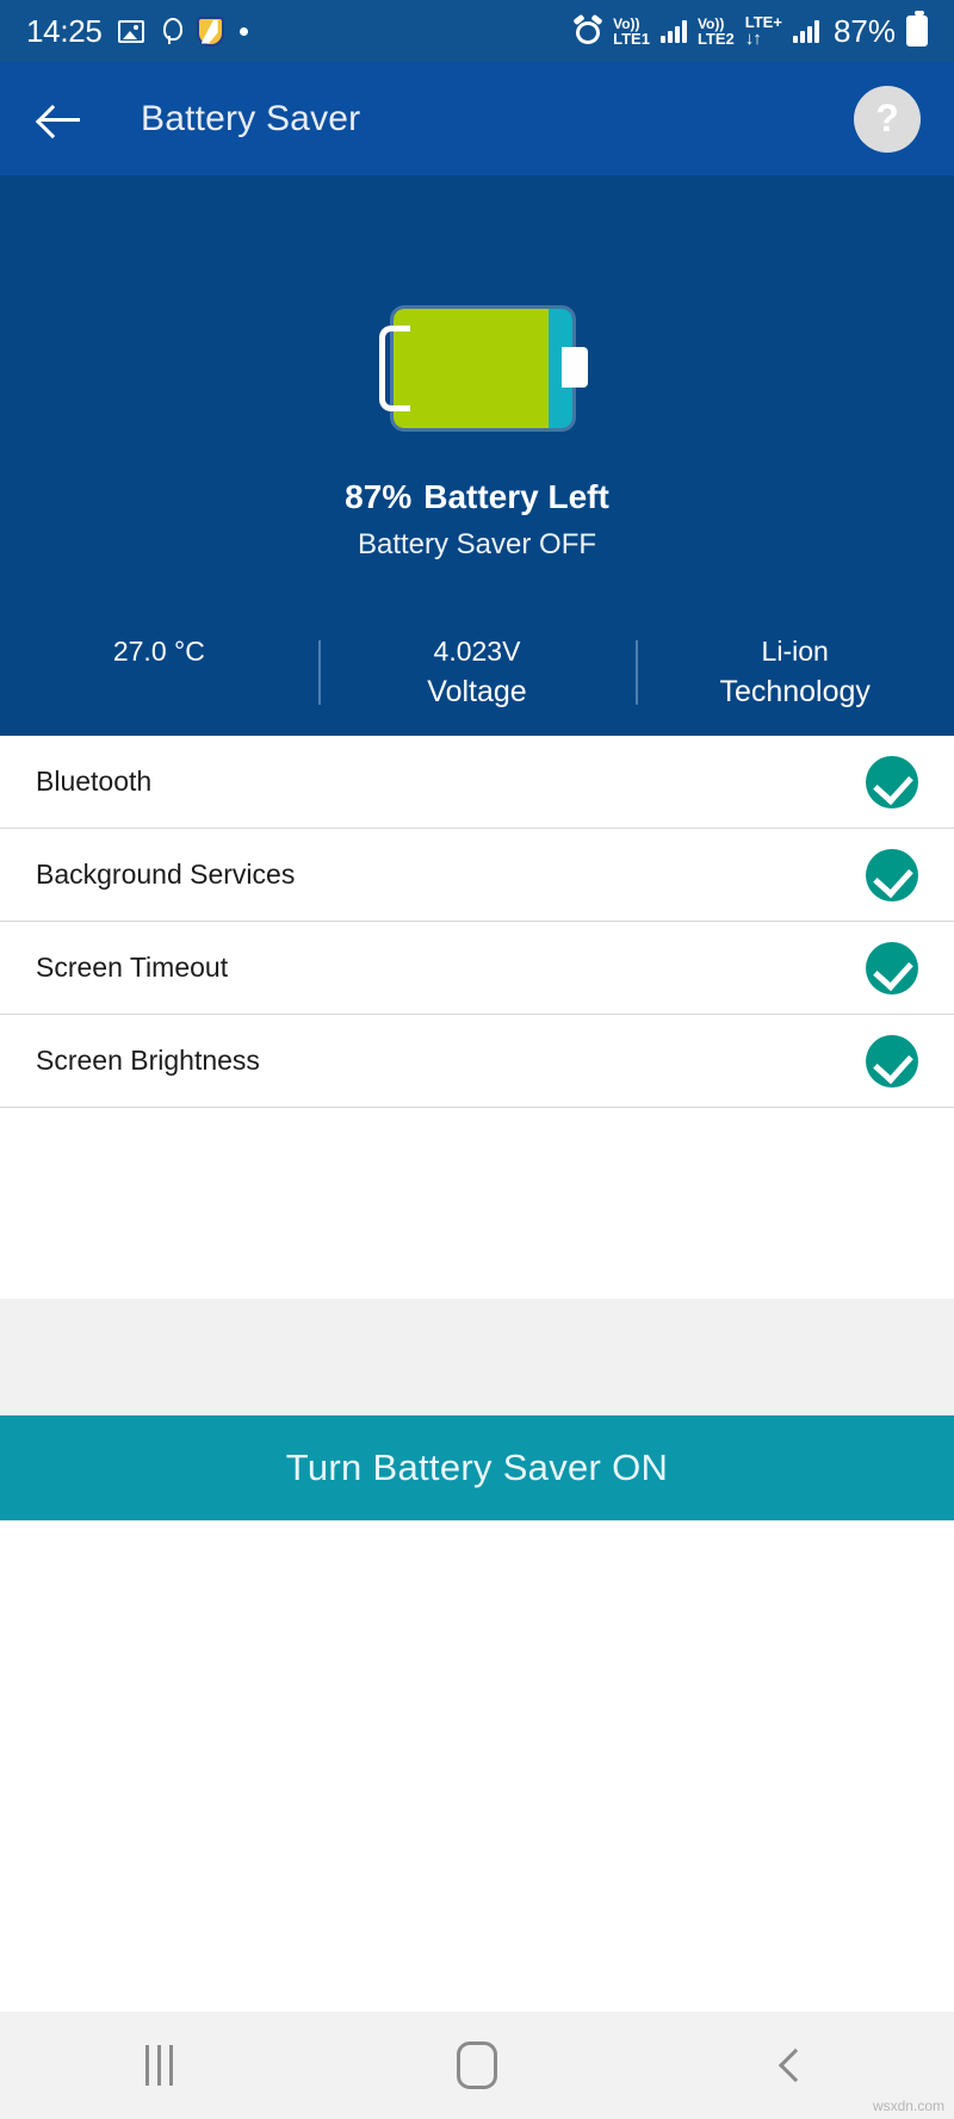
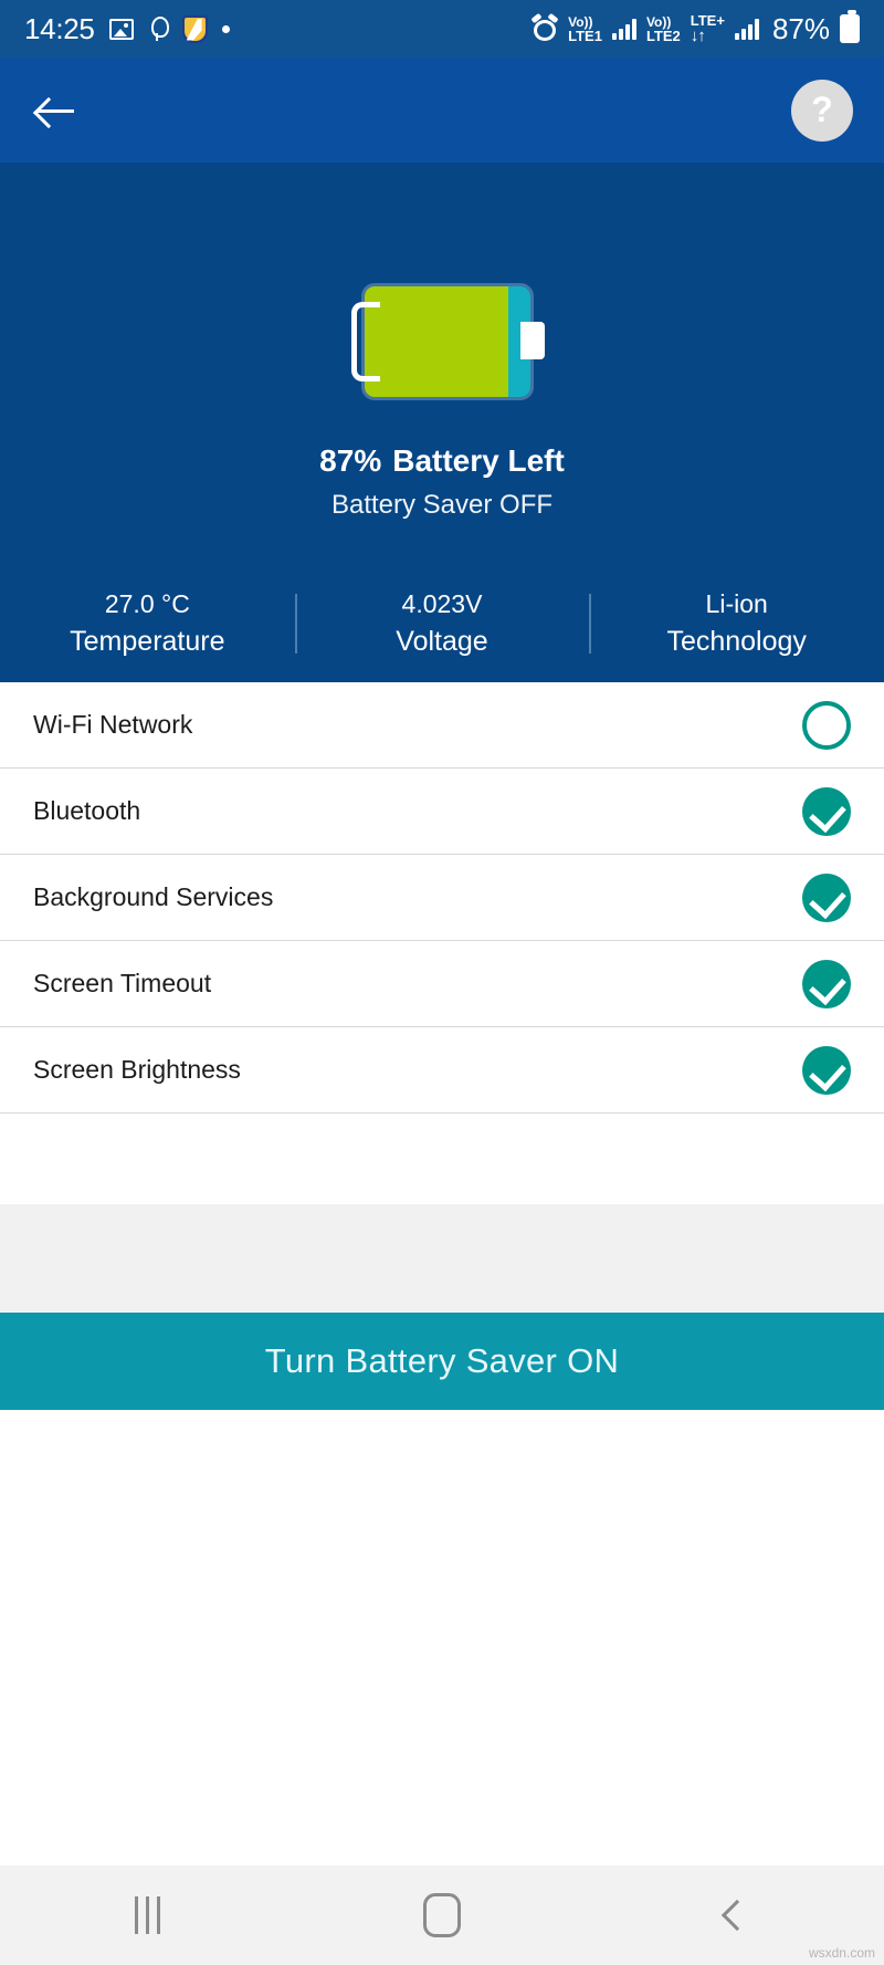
  14:25
  Vo))
  LTE1
  Vo))
  LTE2
  LTE+
  ↓↑
  87%
- Battery Saver
  ?
  87% Battery Left
  Battery Saver OFF
  27.0 °C
+ Temperature
  4.023V
  Voltage
  Li-ion
  Technology
+ Wi-Fi Network
  Bluetooth
  Background Services
  Screen Timeout
  Screen Brightness
  Turn Battery Saver ON
  wsxdn.com
